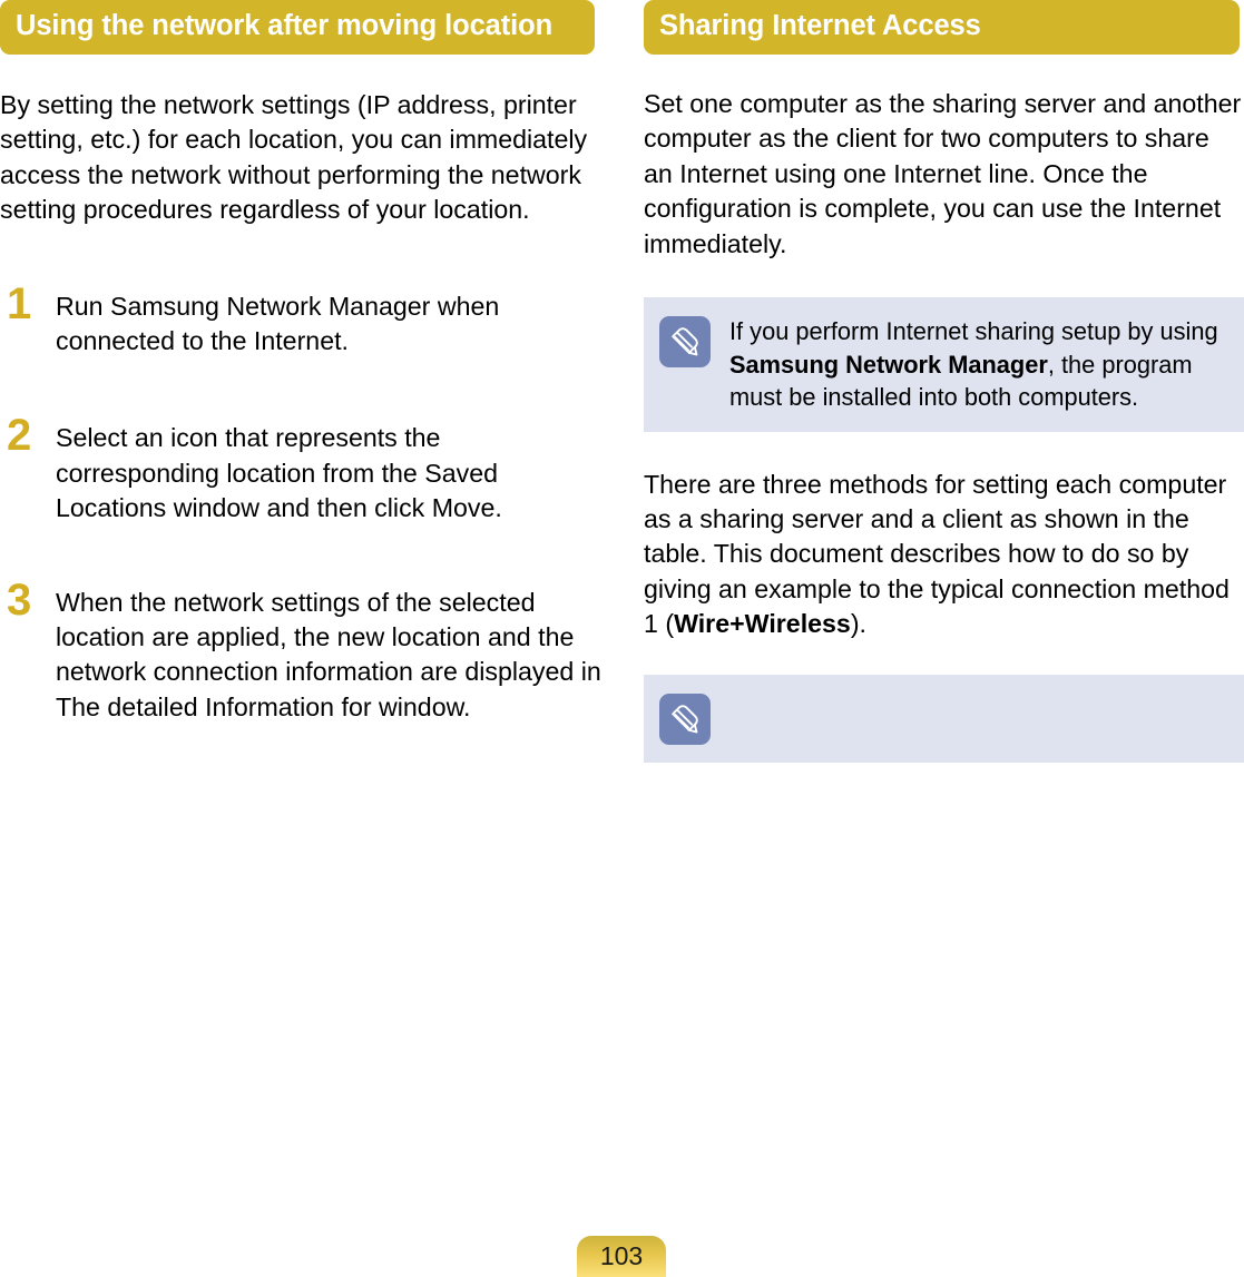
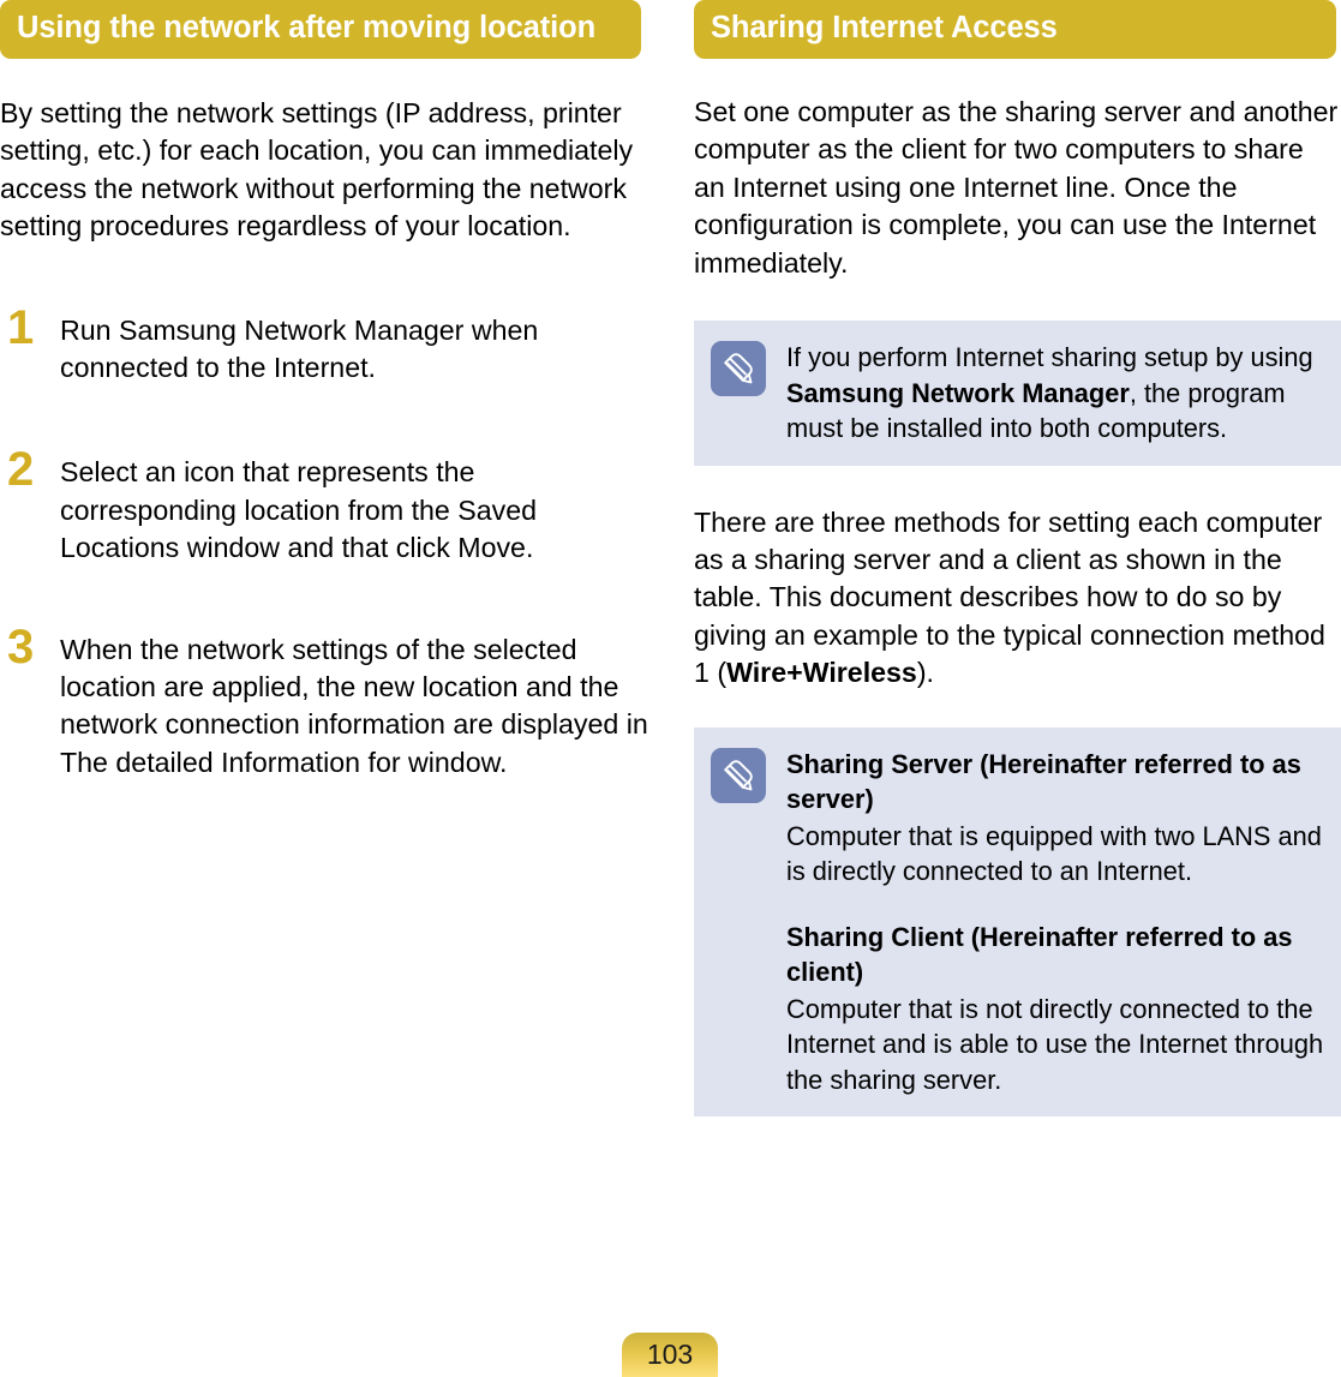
  Using the network after moving location
  By setting the network settings (IP address, printer setting, etc.) for each location, you can immediately access the network without performing the network setting procedures regardless of your location.
  1
  Run Samsung Network Manager when connected to the Internet.
  2
- Select an icon that represents the corresponding location from the Saved Locations window and then click Move.
+ Select an icon that represents the corresponding location from the Saved Locations window and that click Move.
  3
  When the network settings of the selected location are applied, the new location and the network connection information are displayed in The detailed Information for window.
  Sharing Internet Access
  Set one computer as the sharing server and another computer as the client for two computers to share an Internet using one Internet line. Once the configuration is complete, you can use the Internet immediately.
  If you perform Internet sharing setup by using Samsung Network Manager, the program must be installed into both computers.
  There are three methods for setting each computer as a sharing server and a client as shown in the table. This document describes how to do so by giving an example to the typical connection method 1 (Wire+Wireless).
+ Sharing Server (Hereinafter referred to as server)
+ Computer that is equipped with two LANS and is directly connected to an Internet.
+ Sharing Client (Hereinafter referred to as client)
+ Computer that is not directly connected to the Internet and is able to use the Internet through the sharing server.
  103
